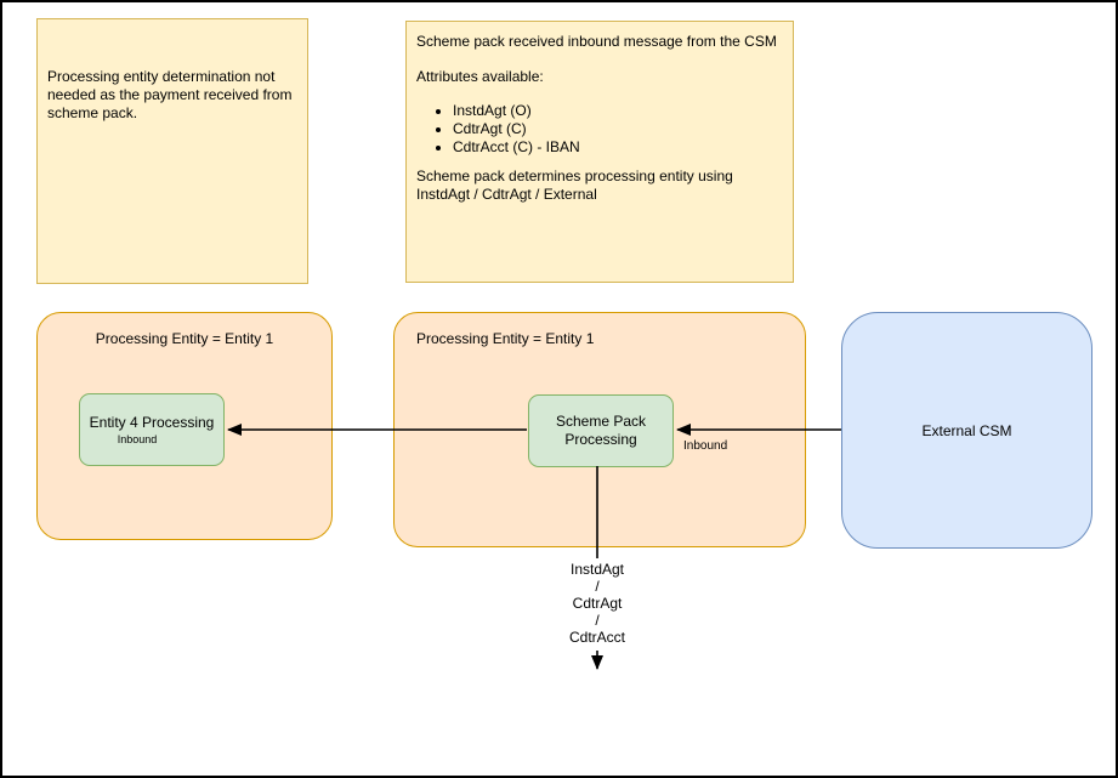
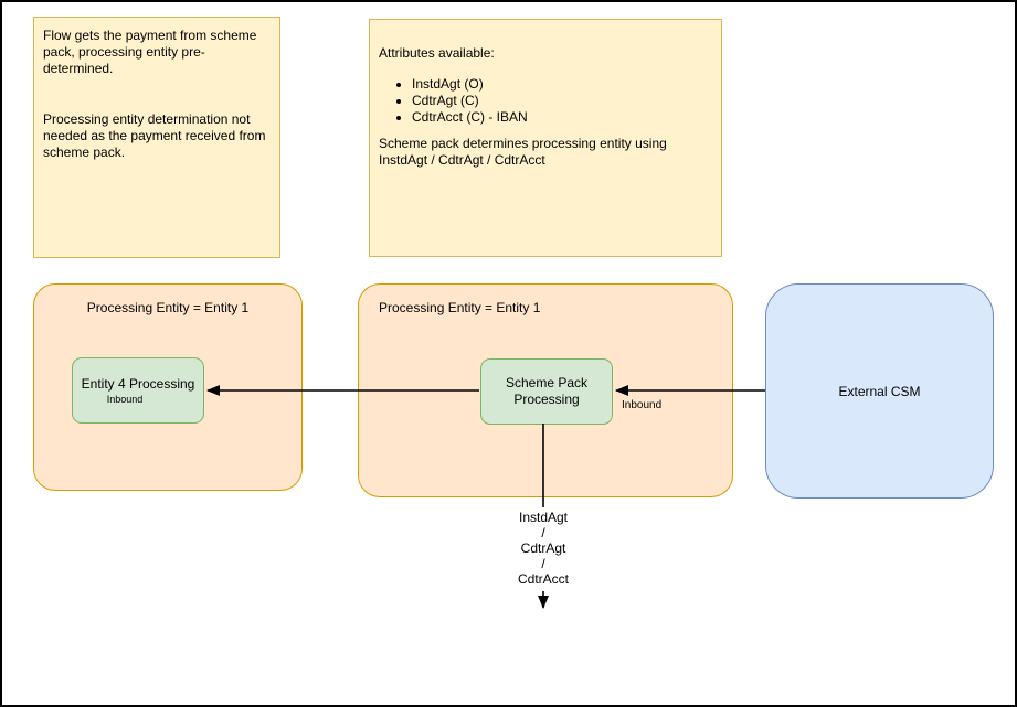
+ Flow gets the payment from scheme pack, processing entity pre-determined.
  Processing entity determination not needed as the payment received from scheme pack.
- Scheme pack received inbound message from the CSM
  Attributes available:
  InstdAgt (O)
  CdtrAgt (C)
  CdtrAcct (C) - IBAN
- Scheme pack determines processing entity using InstdAgt / CdtrAgt / External
+ Scheme pack determines processing entity using InstdAgt / CdtrAgt / CdtrAcct
  Processing Entity = Entity 1
  Entity 4 Processing
  Inbound
  Processing Entity = Entity 1
  Scheme Pack Processing
  External CSM
  Inbound
  InstdAgt
  /
  CdtrAgt
  /
  CdtrAcct
